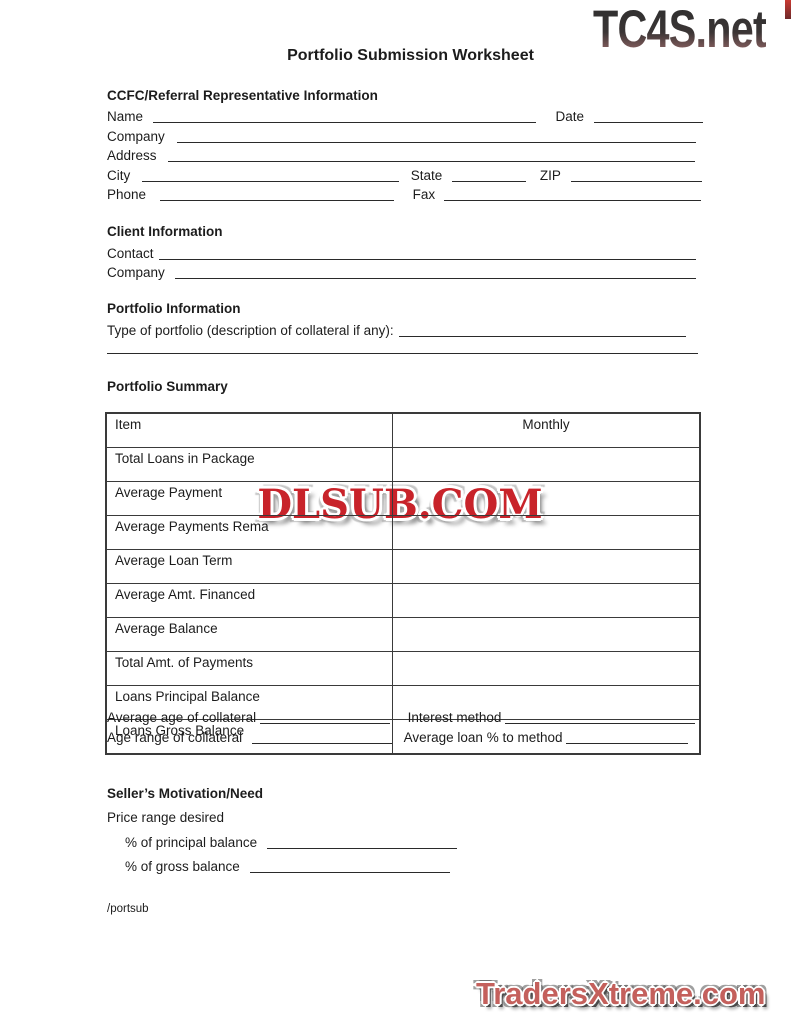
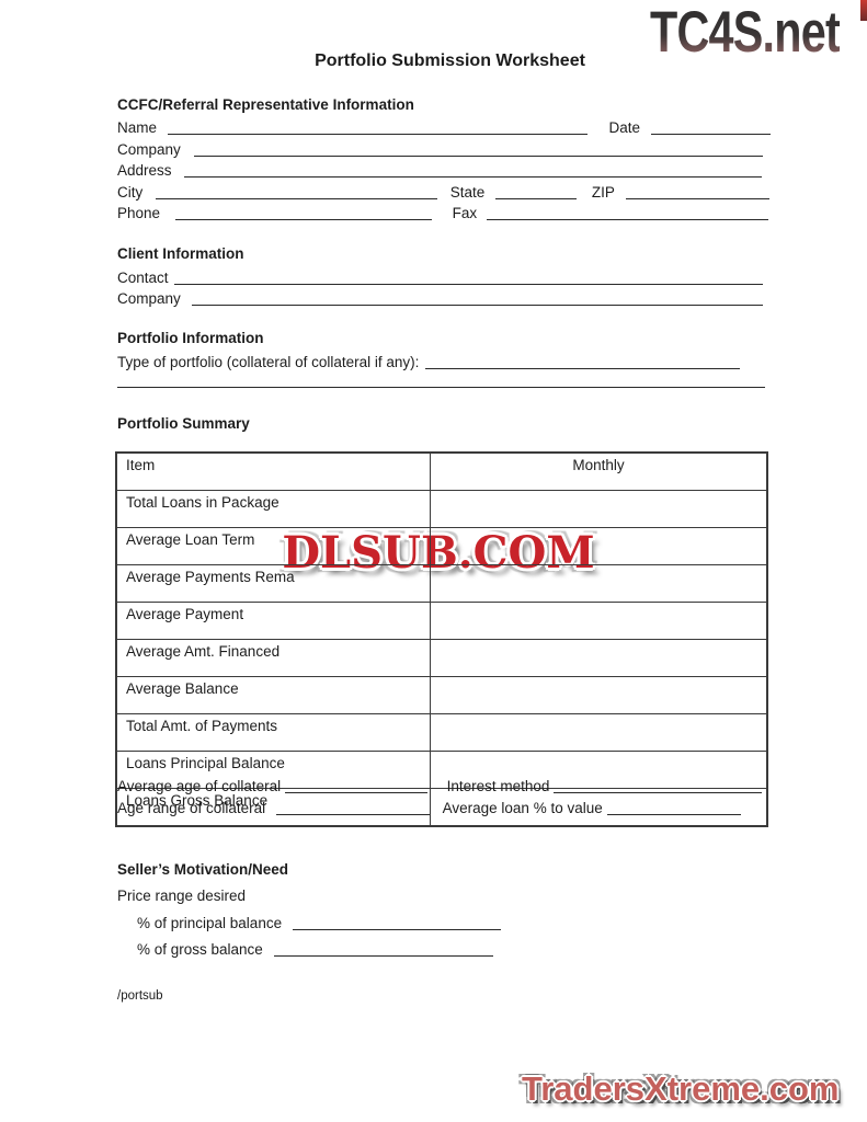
  TC4S.net
  DLSUB.COM
  TradersXtreme.com
  Portfolio Submission Worksheet
  CCFC/Referral Representative Information
  Name Date
  Company
  Address
  City State ZIP
  Phone Fax
  Client Information
  Contact
  Company
  Portfolio Information
- Type of portfolio (description of collateral if any):
+ Type of portfolio (collateral of collateral if any):
  Portfolio Summary
  Item	Monthly
  Total Loans in Package
- Average Payment
+ Average Loan Term
  Average Payments Rema
- Average Loan Term
+ Average Payment
  Average Amt. Financed
  Average Balance
  Total Amt. of Payments
  Loans Principal Balance
  Loans Gross Balance
  Average age of collateral Interest method
- Age range of collateral Average loan % to method
+ Age range of collateral Average loan % to value
  Seller’s Motivation/Need
  Price range desired
  % of principal balance
  % of gross balance
  /portsub
